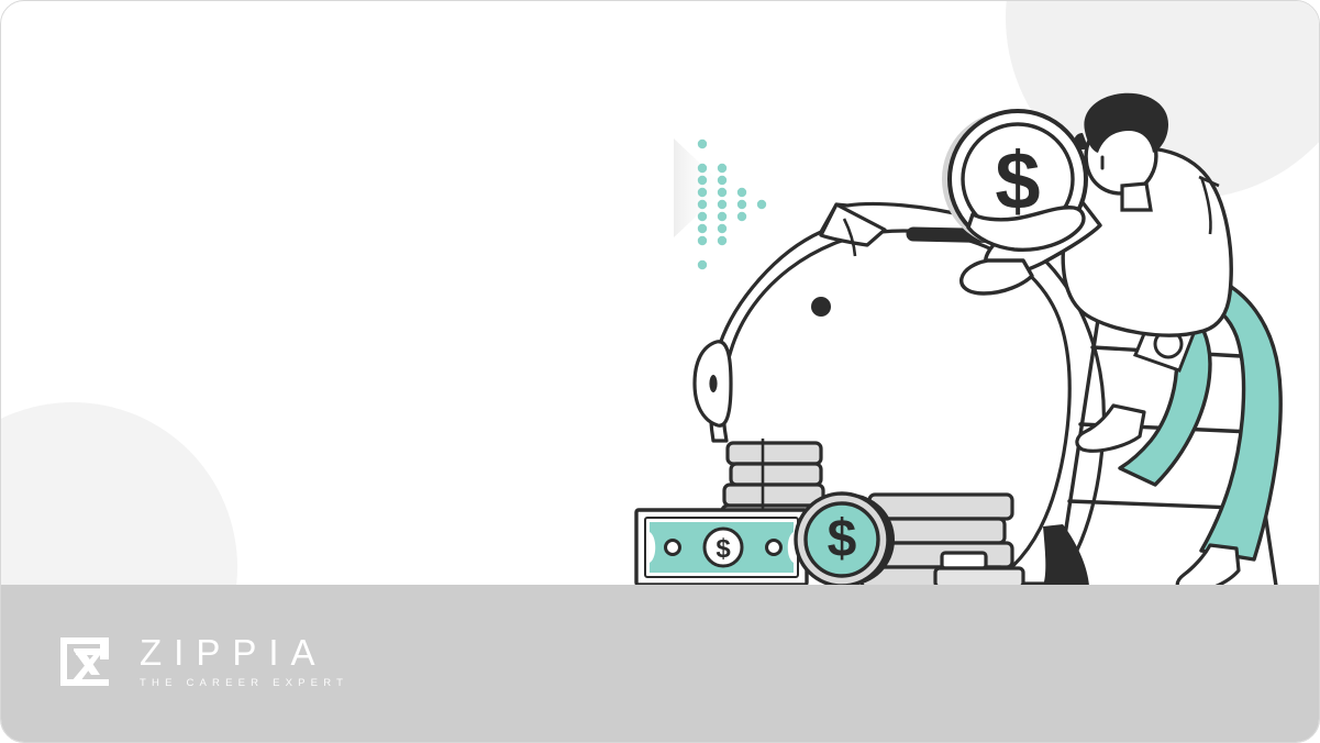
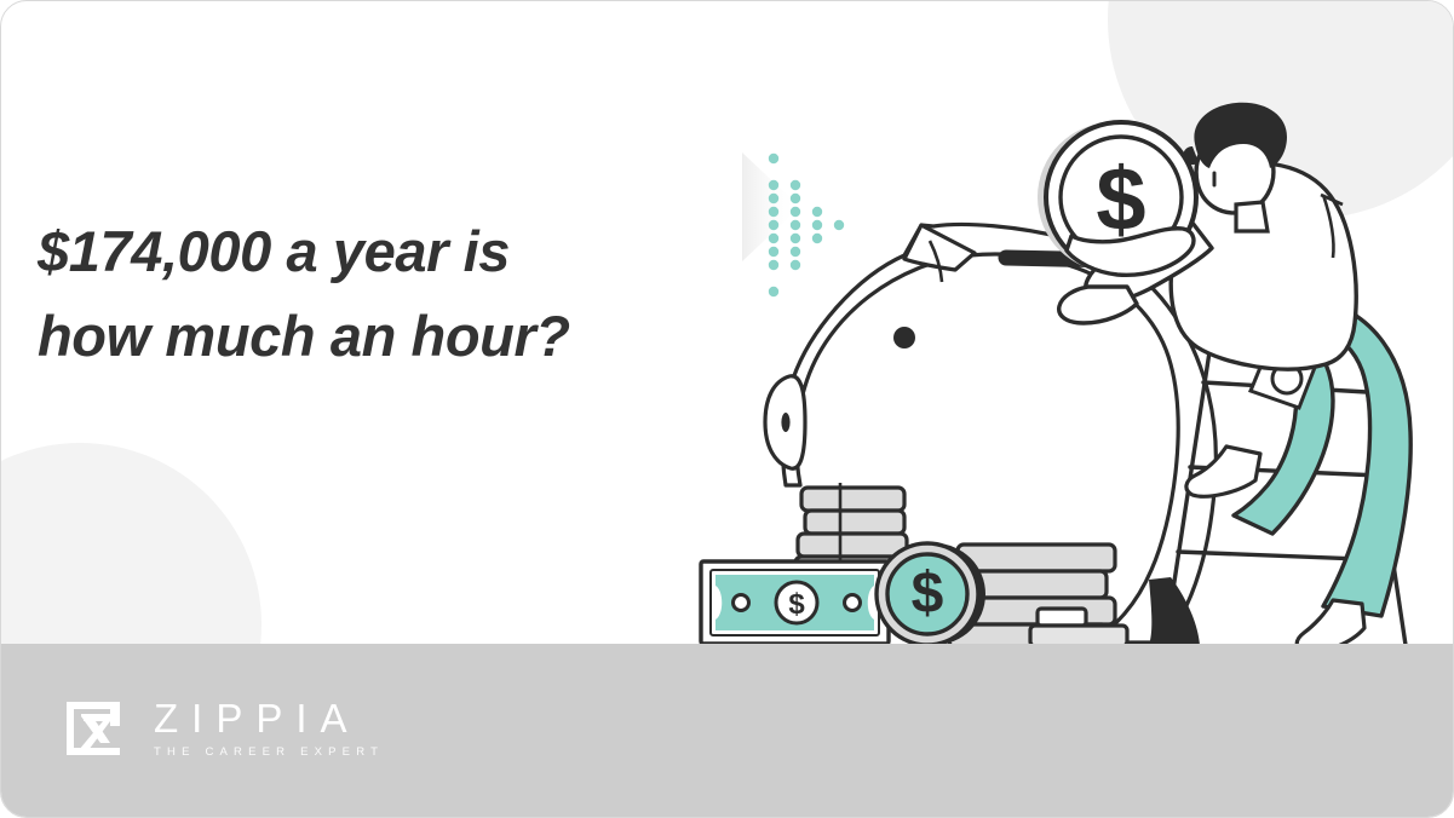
+ $174,000 a year is
+ how much an hour?
  $
  $
  $
  ZIPPIA
  THE CAREER EXPERT
